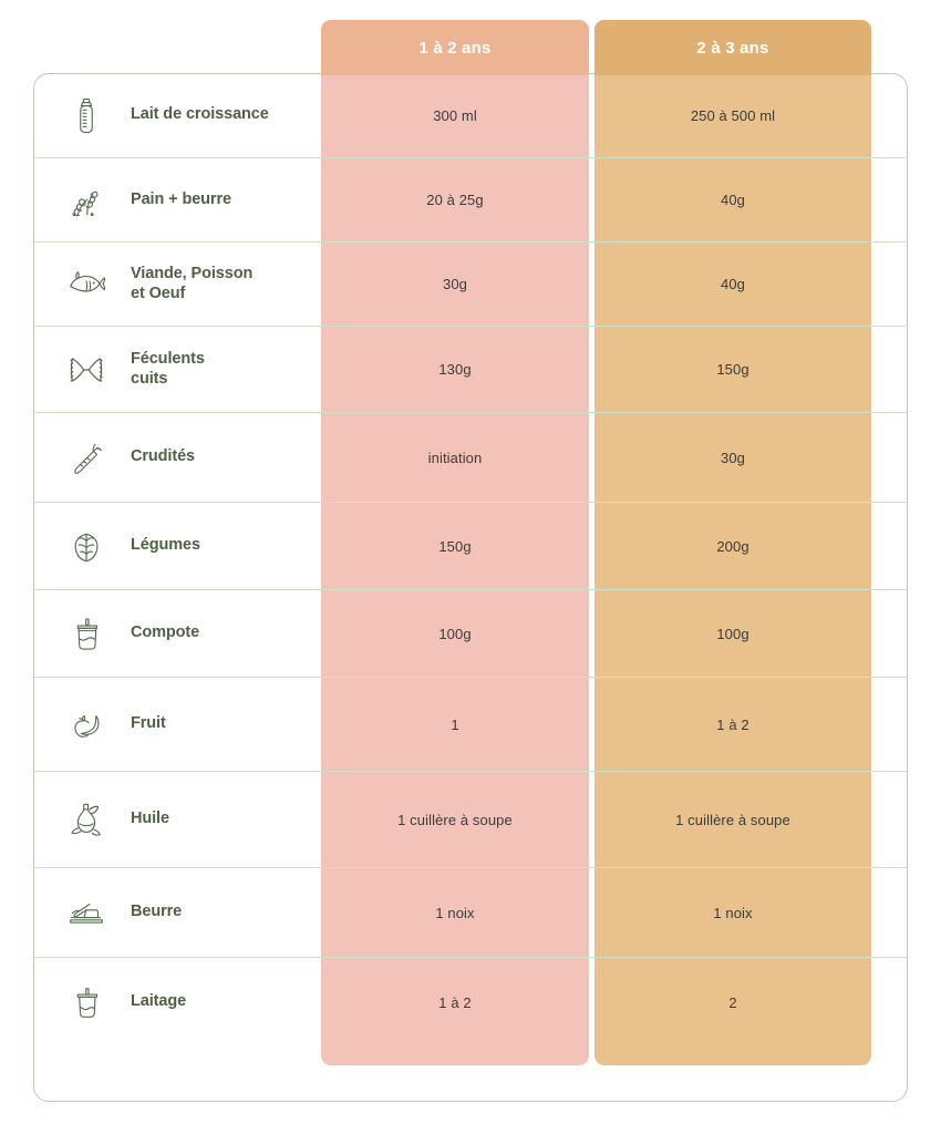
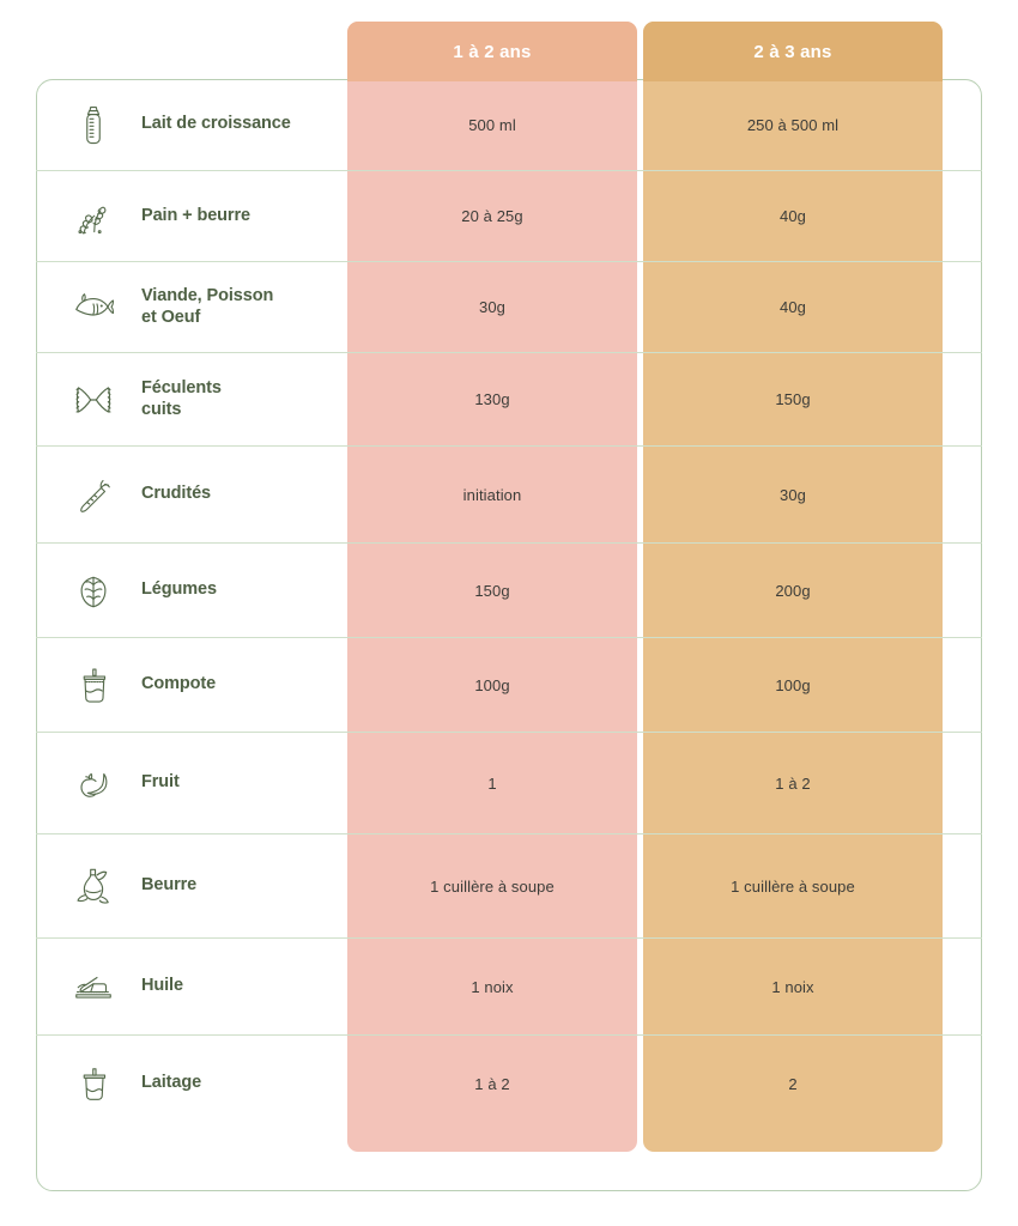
  1 à 2 ans
  2 à 3 ans
  Lait de croissance
- 300 ml
+ 500 ml
  250 à 500 ml
  Pain + beurre
  20 à 25g
  40g
  Viande, Poisson
  et Oeuf
  30g
  40g
  Féculents
  cuits
  130g
  150g
  Crudités
  initiation
  30g
  Légumes
  150g
  200g
  Compote
  100g
  100g
  Fruit
  1
  1 à 2
- Huile
+ Beurre
  1 cuillère à soupe
  1 cuillère à soupe
- Beurre
+ Huile
  1 noix
  1 noix
  Laitage
  1 à 2
  2
